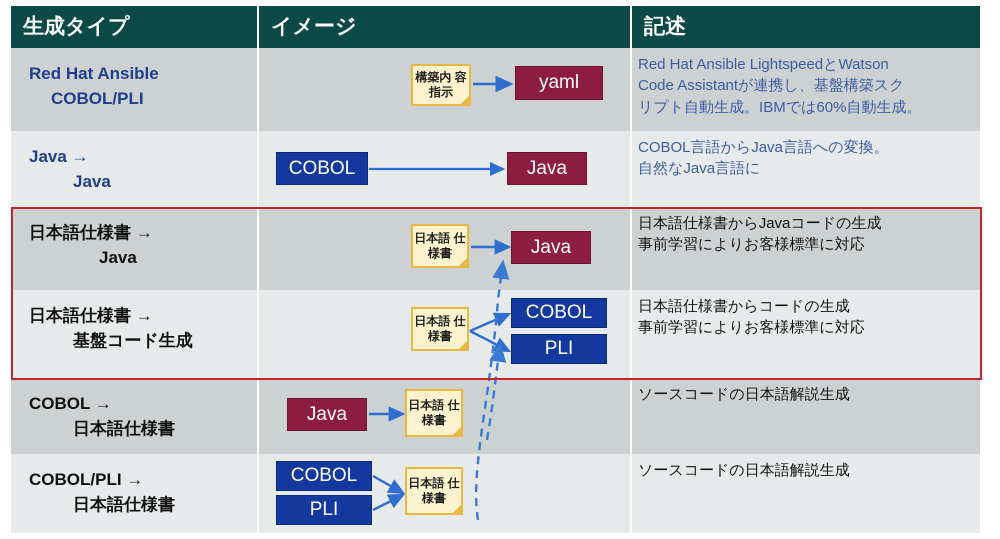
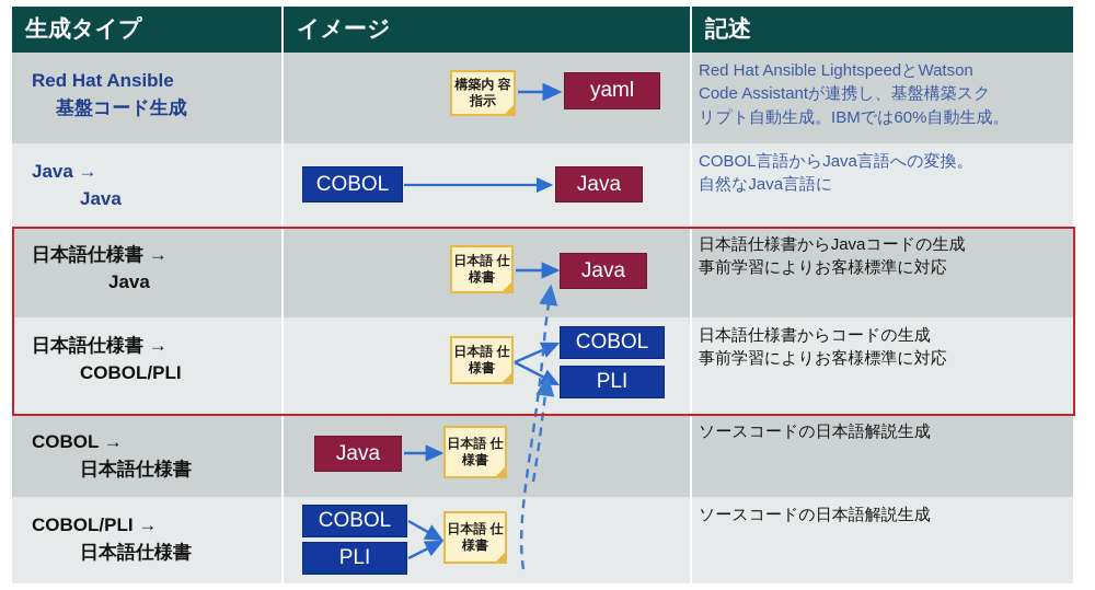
  生成タイプ
  イメージ
  記述
- Red Hat Ansible COBOL/PLI
+ Red Hat Ansible 基盤コード生成
  構築内 容指示
  yaml
  Red Hat Ansible LightspeedとWatson
  Code Assistantが連携し、基盤構築スク
  リプト自動生成。IBMでは60%自動生成。
  Java → Java
  COBOL
  Java
  COBOL言語からJava言語への変換。
  自然なJava言語に
  日本語仕様書 → Java
  日本語 仕様書
  Java
  日本語仕様書からJavaコードの生成
  事前学習によりお客様標準に対応
- 日本語仕様書 → 基盤コード生成
+ 日本語仕様書 → COBOL/PLI
  日本語 仕様書
  COBOL
  PLI
  日本語仕様書からコードの生成
  事前学習によりお客様標準に対応
  COBOL → 日本語仕様書
  Java
  日本語 仕様書
  ソースコードの日本語解説生成
  COBOL/PLI → 日本語仕様書
  COBOL
  PLI
  日本語 仕様書
  ソースコードの日本語解説生成
